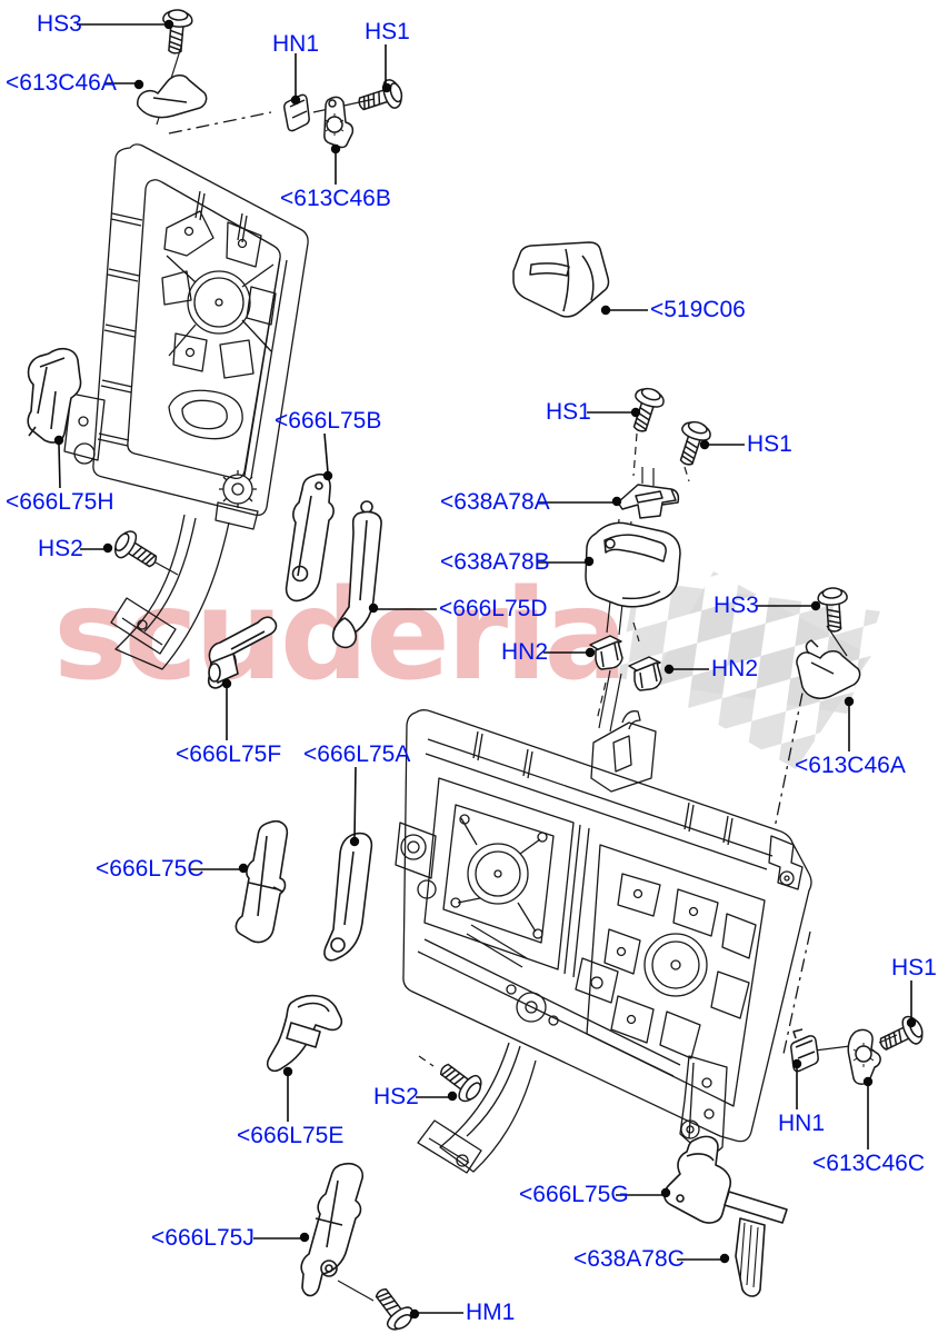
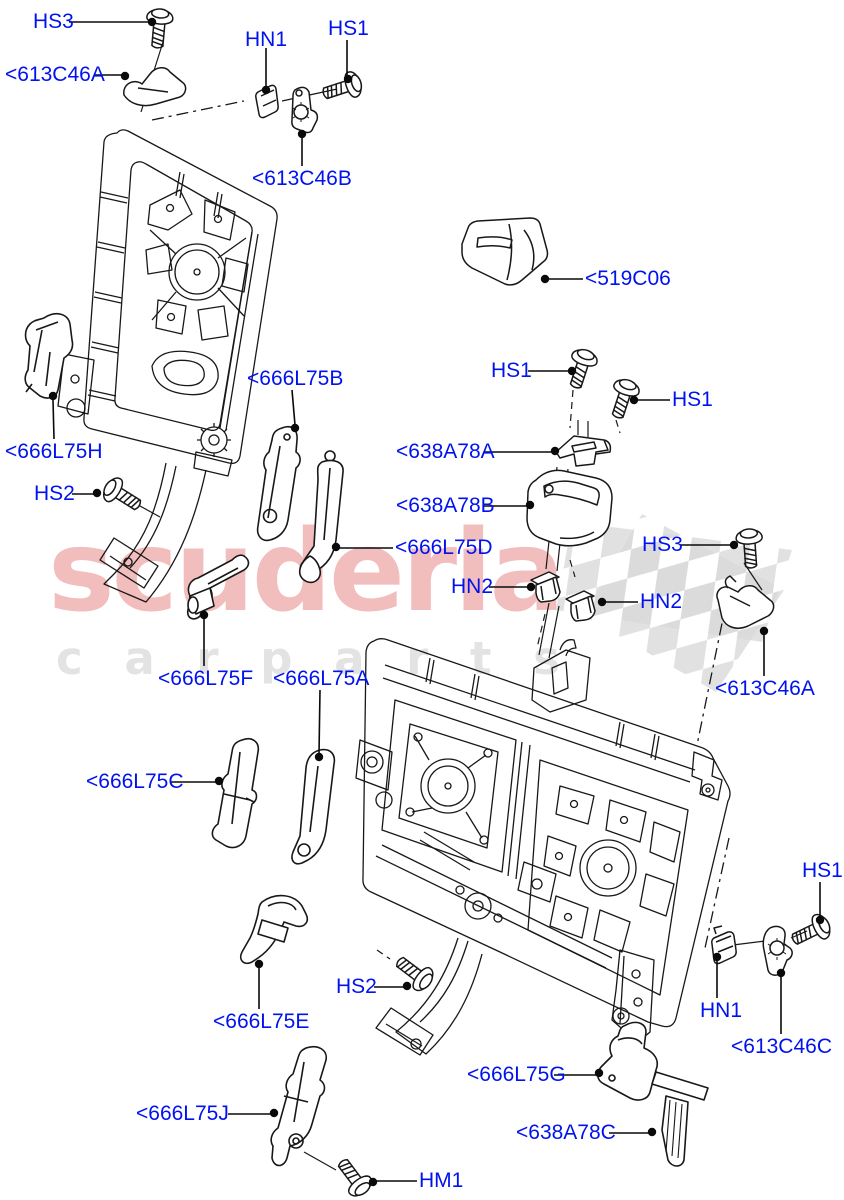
  scderia
+ c a r p a r t s
  HS3
  <613C46A
  HN1
  HS1
  <613C46B
  <519C06
  HS1
  HS1
  <638A78A
  <638A78B
  <666L75D
  <666L75H
  HS2
  <666L75B
  HS3
  HN2
  HN2
  <613C46A
  <666L75F
  <666L75A
  <666L75C
  HS2
  <666L75E
  HN1
  <613C46C
  <666L75G
  <666L75J
  <638A78C
  HM1
  HS1
